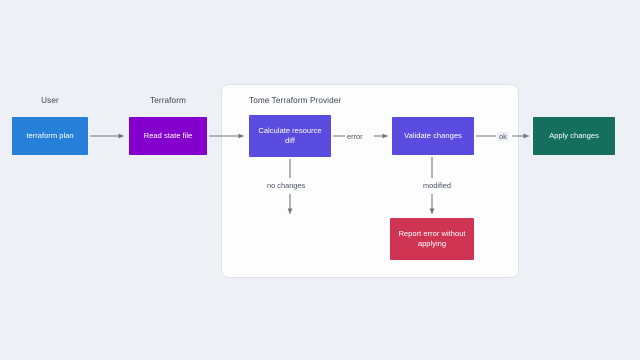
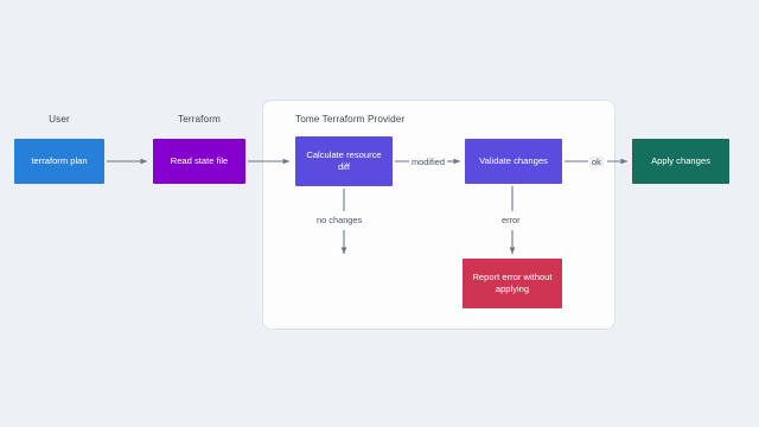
  Tome Terraform Provider
  User
  Terraform
- error
+ modified
  ok
  no changes
- modified
+ error
  terraform plan
  Read state file
  Calculate resource diff
  Validate changes
  Apply changes
  Report error without applying
